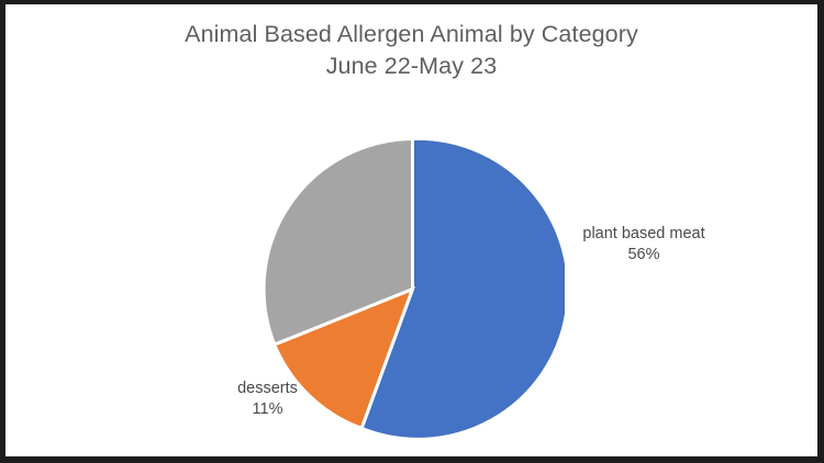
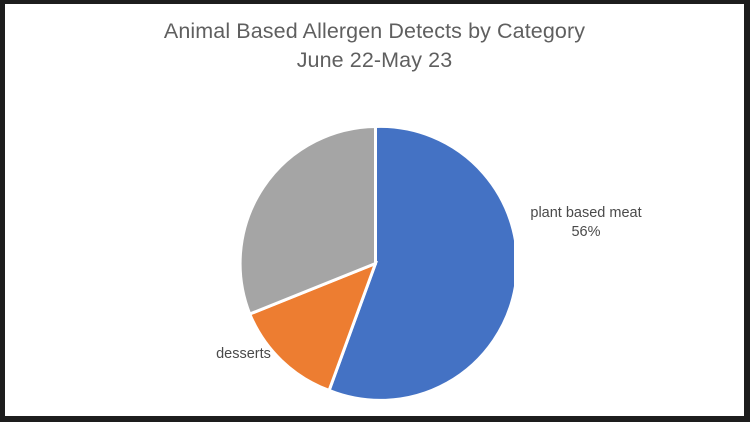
- Animal Based Allergen Animal by Category
+ Animal Based Allergen Detects by Category
  June 22-May 23
  plant based meat
  56%
  desserts
- 11%
